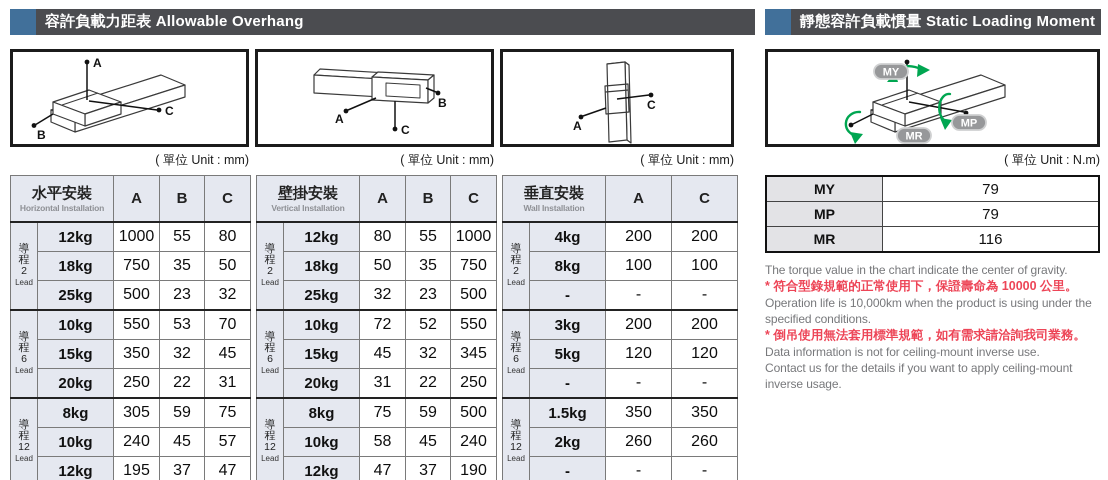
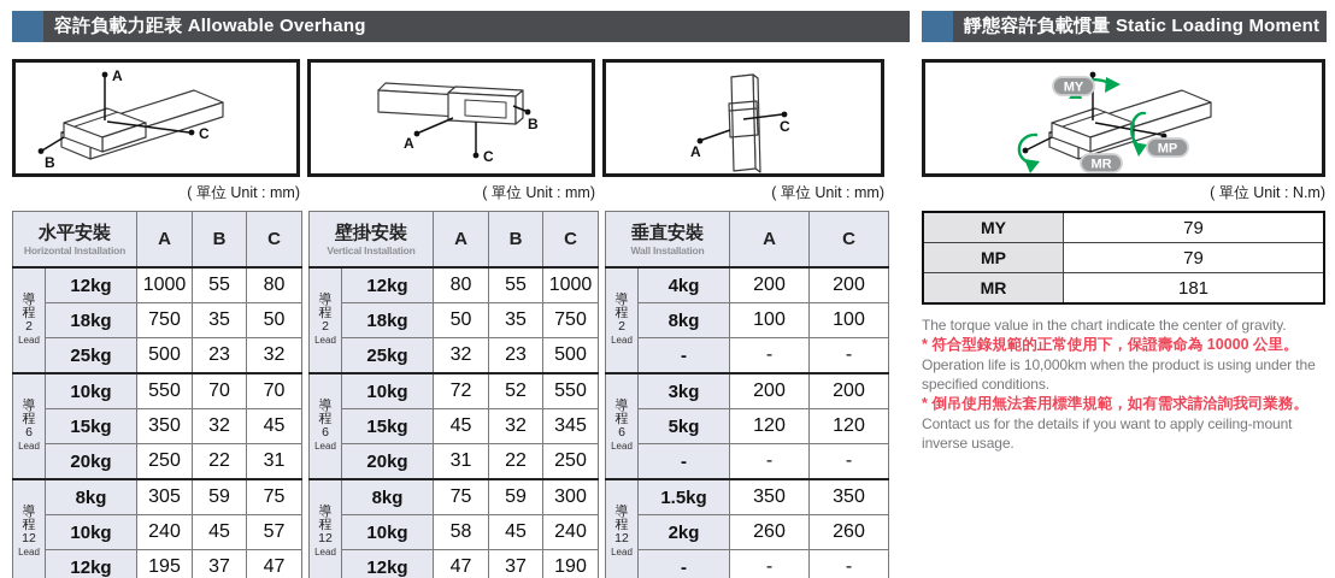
  容許負載力距表 Allowable Overhang
  A
  B
  C
  A
  B
  C
  A
  C
  ( 單位 Unit : mm)
  ( 單位 Unit : mm)
  ( 單位 Unit : mm)
  水平安裝Horizontal Installation	A	B	C
  導程2Lead	12kg	1000	55	80
  18kg	750	35	50
  25kg	500	23	32
- 導程6Lead	10kg	550	53	70
+ 導程6Lead	10kg	550	70	70
  15kg	350	32	45
  20kg	250	22	31
  導程12Lead	8kg	305	59	75
  10kg	240	45	57
  12kg	195	37	47
  壁掛安裝Vertical Installation	A	B	C
  導程2Lead	12kg	80	55	1000
  18kg	50	35	750
  25kg	32	23	500
  導程6Lead	10kg	72	52	550
  15kg	45	32	345
  20kg	31	22	250
- 導程12Lead	8kg	75	59	500
+ 導程12Lead	8kg	75	59	300
  10kg	58	45	240
  12kg	47	37	190
  垂直安裝Wall Installation	A	C
  導程2Lead	4kg	200	200
  8kg	100	100
  -	-	-
  導程6Lead	3kg	200	200
  5kg	120	120
  -	-	-
  導程12Lead	1.5kg	350	350
  2kg	260	260
  -	-	-
  靜態容許負載慣量 Static Loading Moment
  MY
  MP
  MR
  ( 單位 Unit : N.m)
  MY	79
  MP	79
- MR	116
+ MR	181
  The torque value in the chart indicate the center of gravity.
  * 符合型錄規範的正常使用下，保證壽命為 10000 公里。
  Operation life is 10,000km when the product is using under the specified conditions.
  * 倒吊使用無法套用標準規範，如有需求請洽詢我司業務。
- Data information is not for ceiling-mount inverse use.
  Contact us for the details if you want to apply ceiling-mount inverse usage.
